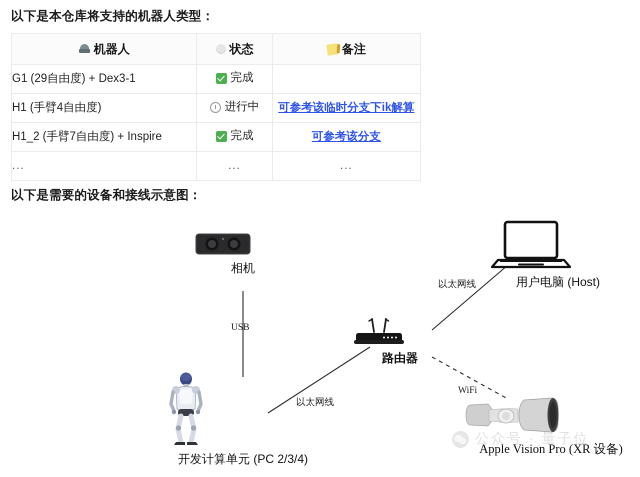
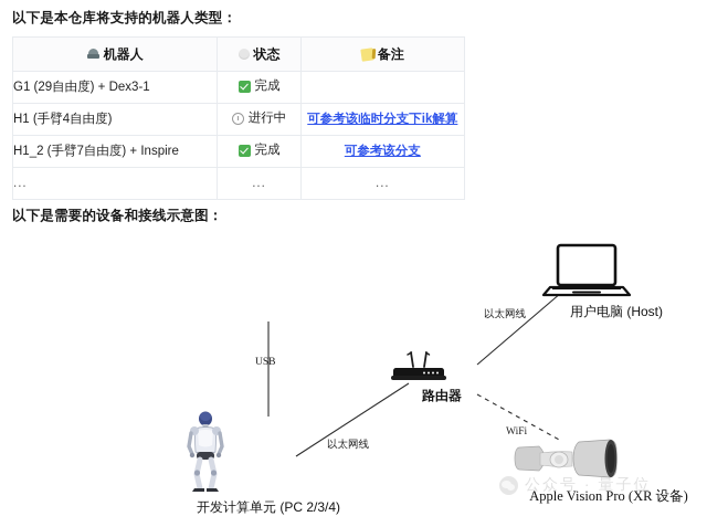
  以下是本仓库将支持的机器人类型：
  机器人	状态	备注
  G1 (29自由度) + Dex3-1	完成
  H1 (手臂4自由度)	进行中	可参考该临时分支下ik解算
  H1_2 (手臂7自由度) + Inspire	完成	可参考该分支
  ...	...	...
  以下是需要的设备和接线示意图：
  USB
  以太网线
  以太网线
  WiFi
- 相机
  开发计算单元 (PC 2/3/4)
  路由器
  用户电脑 (Host)
  Apple Vision Pro (XR 设备)
  公众号 · 量子位
